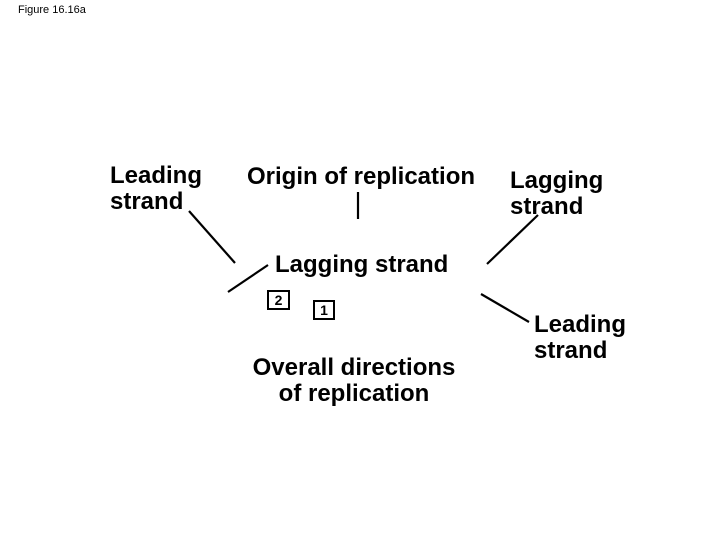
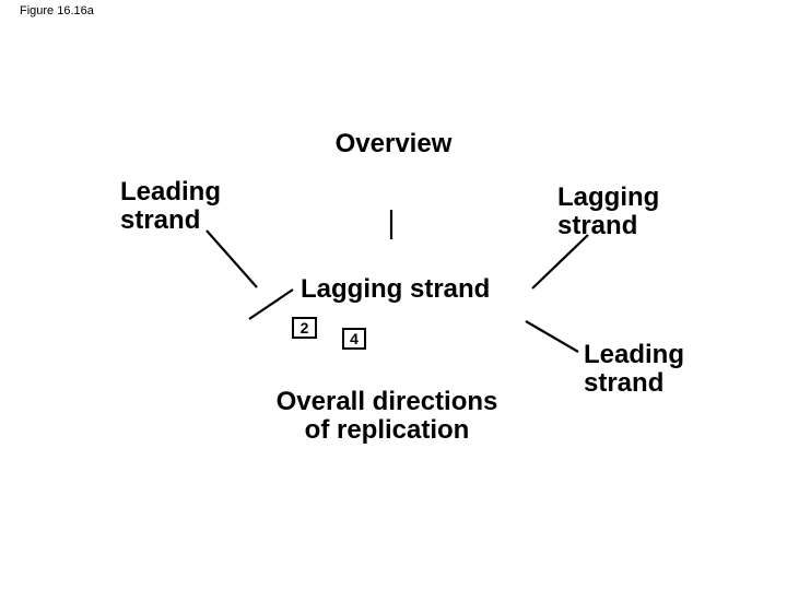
  Figure 16.16a
+ Overview
  Leading
  strand
- Origin of replication
  Lagging
  strand
  Lagging strand
  Leading
  strand
  Overall directions
  of replication
  2
- 1
+ 4
